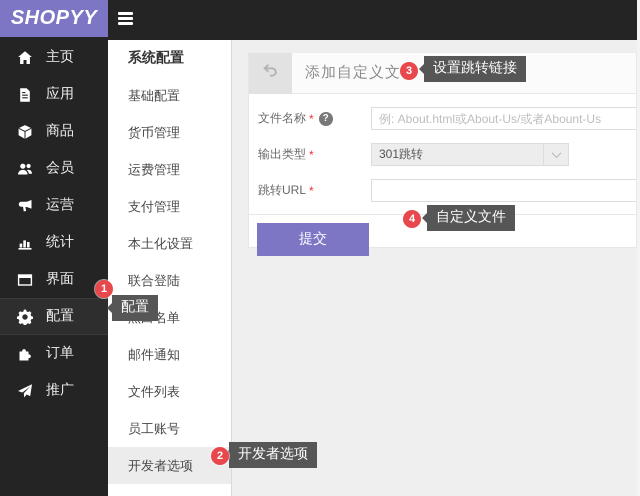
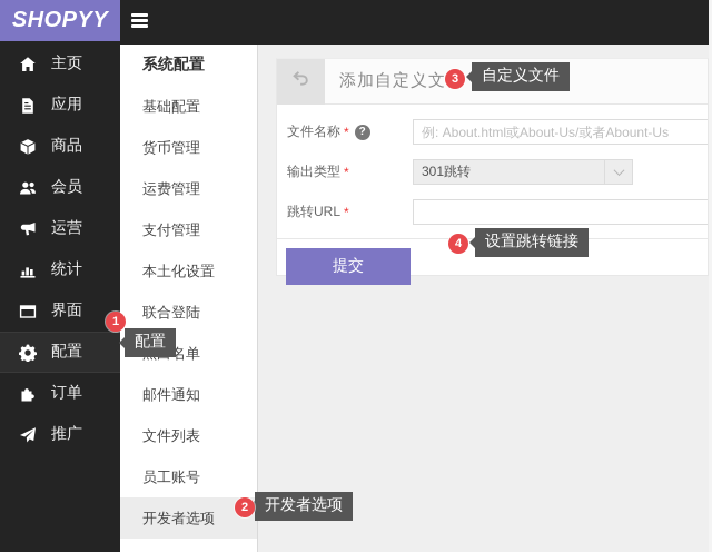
  SHOPYY
  主页
  应用
  商品
  会员
  运营
  统计
  界面
  配置
  订单
  推广
  系统配置
  基础配置
  货币管理
  运费管理
  支付管理
  本土化设置
  联合登陆
  邮件通知
  文件列表
  员工账号
  开发者选项
  添加自定义文
  文件名称
  *
  ?
  例: About.html或About-Us/或者Abount-Us
  输出类型
  *
  301跳转
  跳转URL
  *
  提交
  1
  配置
  2
  开发者选项
  3
- 设置跳转链接
+ 自定义文件
  4
- 自定义文件
+ 设置跳转链接
